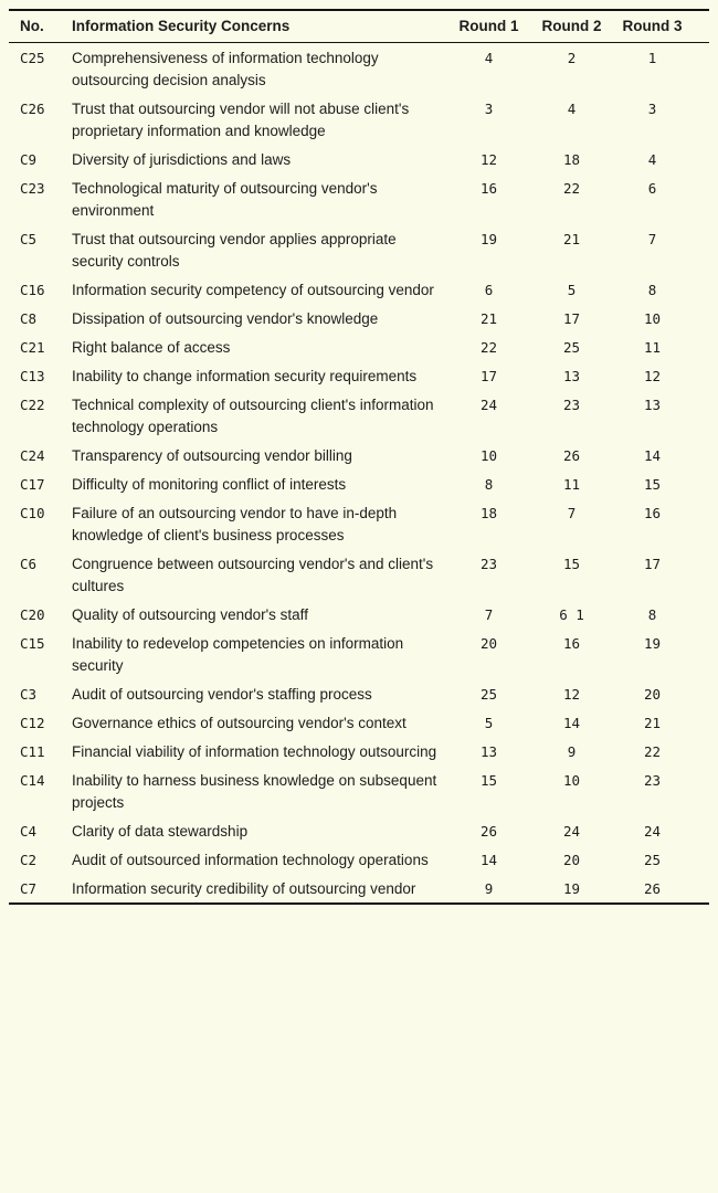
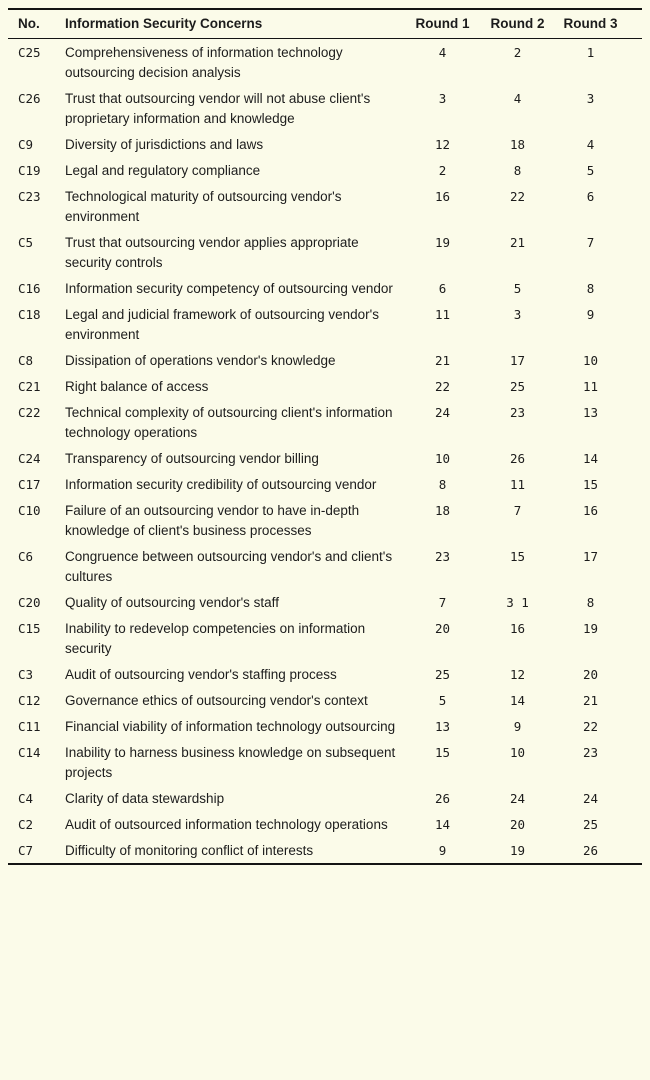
  No.	Information Security Concerns	Round 1	Round 2	Round 3
  C25	Comprehensiveness of information technology outsourcing decision analysis	4	2	1
  C26	Trust that outsourcing vendor will not abuse client's proprietary information and knowledge	3	4	3
  C9	Diversity of jurisdictions and laws	12	18	4
+ C19	Legal and regulatory compliance	2	8	5
  C23	Technological maturity of outsourcing vendor's environment	16	22	6
  C5	Trust that outsourcing vendor applies appropriate security controls	19	21	7
  C16	Information security competency of outsourcing vendor	6	5	8
+ C18	Legal and judicial framework of outsourcing vendor's environment	11	3	9
- C8	Dissipation of outsourcing vendor's knowledge	21	17	10
+ C8	Dissipation of operations vendor's knowledge	21	17	10
  C21	Right balance of access	22	25	11
- C13	Inability to change information security requirements	17	13	12
  C22	Technical complexity of outsourcing client's information technology operations	24	23	13
  C24	Transparency of outsourcing vendor billing	10	26	14
- C17	Difficulty of monitoring conflict of interests	8	11	15
+ C17	Information security credibility of outsourcing vendor	8	11	15
  C10	Failure of an outsourcing vendor to have in-depth knowledge of client's business processes	18	7	16
  C6	Congruence between outsourcing vendor's and client's cultures	23	15	17
- C20	Quality of outsourcing vendor's staff	7	6 1	8
+ C20	Quality of outsourcing vendor's staff	7	3 1	8
  C15	Inability to redevelop competencies on information security	20	16	19
  C3	Audit of outsourcing vendor's staffing process	25	12	20
  C12	Governance ethics of outsourcing vendor's context	5	14	21
  C11	Financial viability of information technology outsourcing	13	9	22
  C14	Inability to harness business knowledge on subsequent projects	15	10	23
  C4	Clarity of data stewardship	26	24	24
  C2	Audit of outsourced information technology operations	14	20	25
- C7	Information security credibility of outsourcing vendor	9	19	26
+ C7	Difficulty of monitoring conflict of interests	9	19	26
